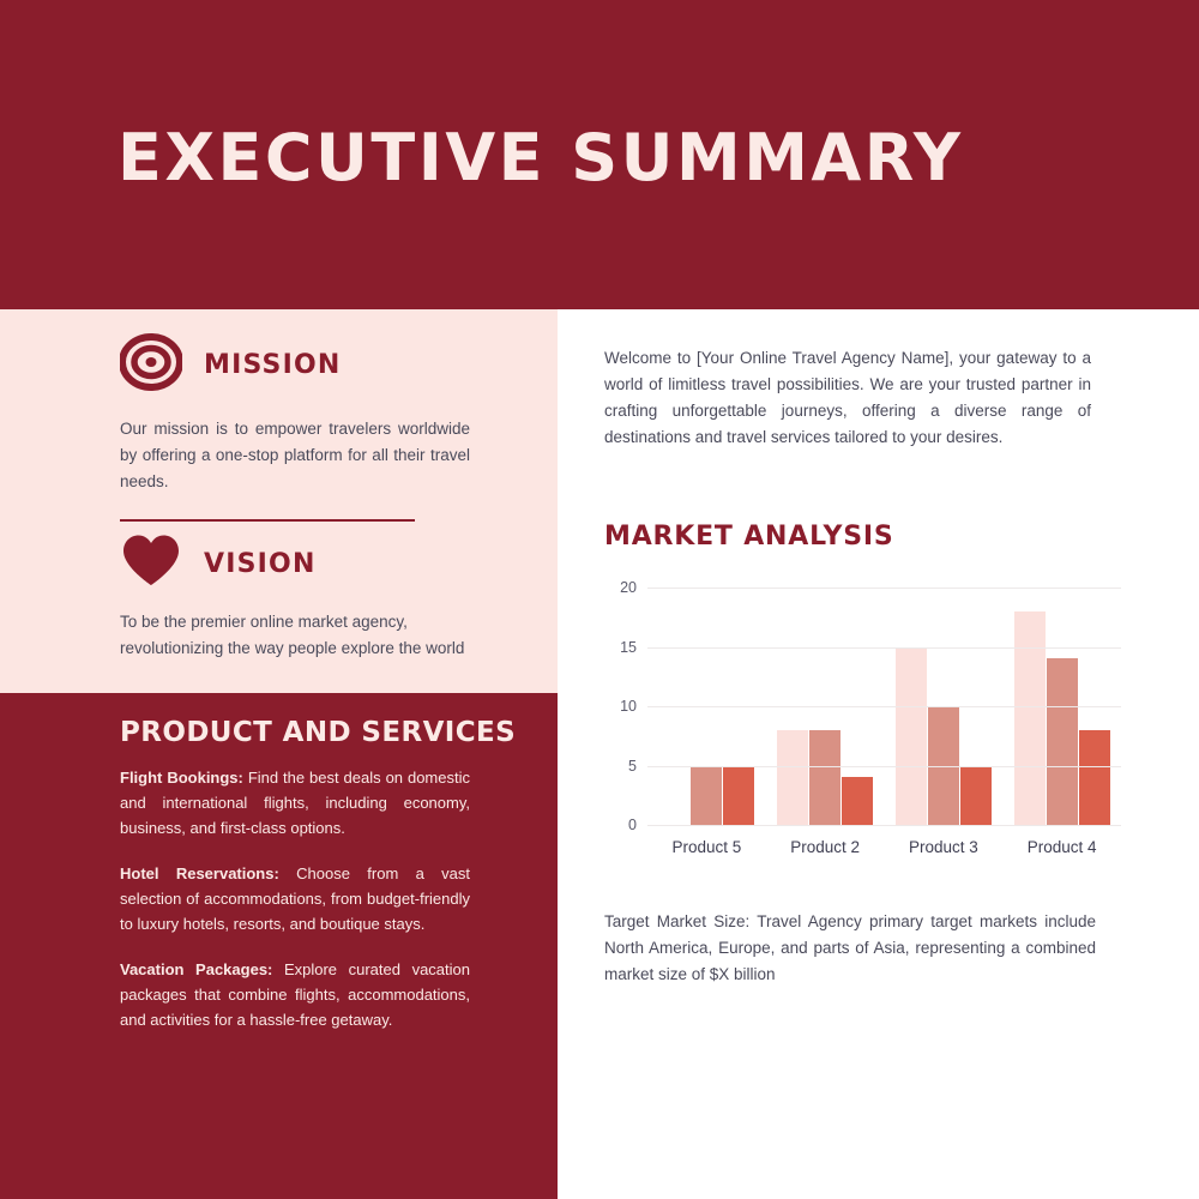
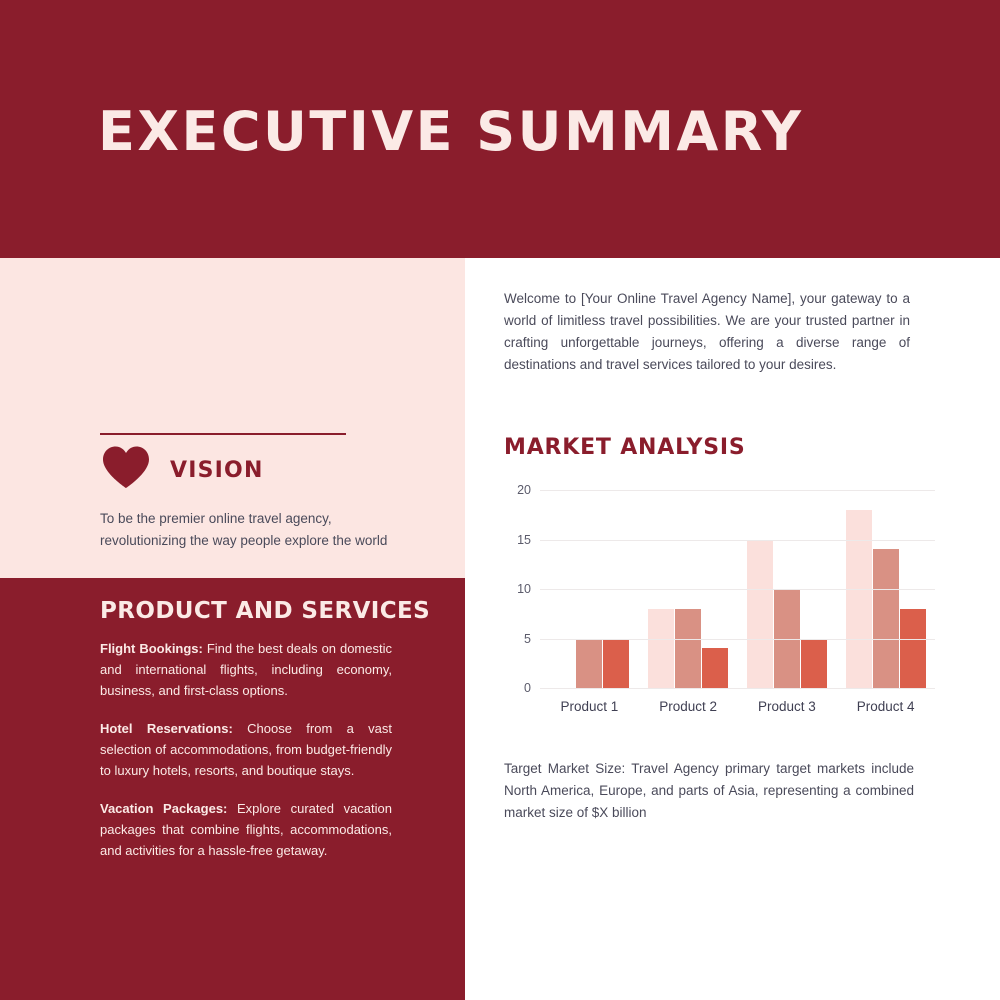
  EXECUTIVE SUMMARY
- MISSION
- Our mission is to empower travelers worldwide by offering a one-stop platform for all their travel needs.
  VISION
- To be the premier online market agency, revolutionizing the way people explore the world
+ To be the premier online travel agency, revolutionizing the way people explore the world
  PRODUCT AND SERVICES
  Flight Bookings: Find the best deals on domestic and international flights, including economy, business, and first-class options.
  Hotel Reservations: Choose from a vast selection of accommodations, from budget-friendly to luxury hotels, resorts, and boutique stays.
  Vacation Packages: Explore curated vacation packages that combine flights, accommodations, and activities for a hassle-free getaway.
  Welcome to [Your Online Travel Agency Name], your gateway to a world of limitless travel possibilities. We are your trusted partner in crafting unforgettable journeys, offering a diverse range of destinations and travel services tailored to your desires.
  MARKET ANALYSIS
  0
  5
  10
  15
  20
- Product 5
+ Product 1
  Product 2
  Product 3
  Product 4
  Target Market Size: Travel Agency primary target markets include North America, Europe, and parts of Asia, representing a combined market size of $X billion
